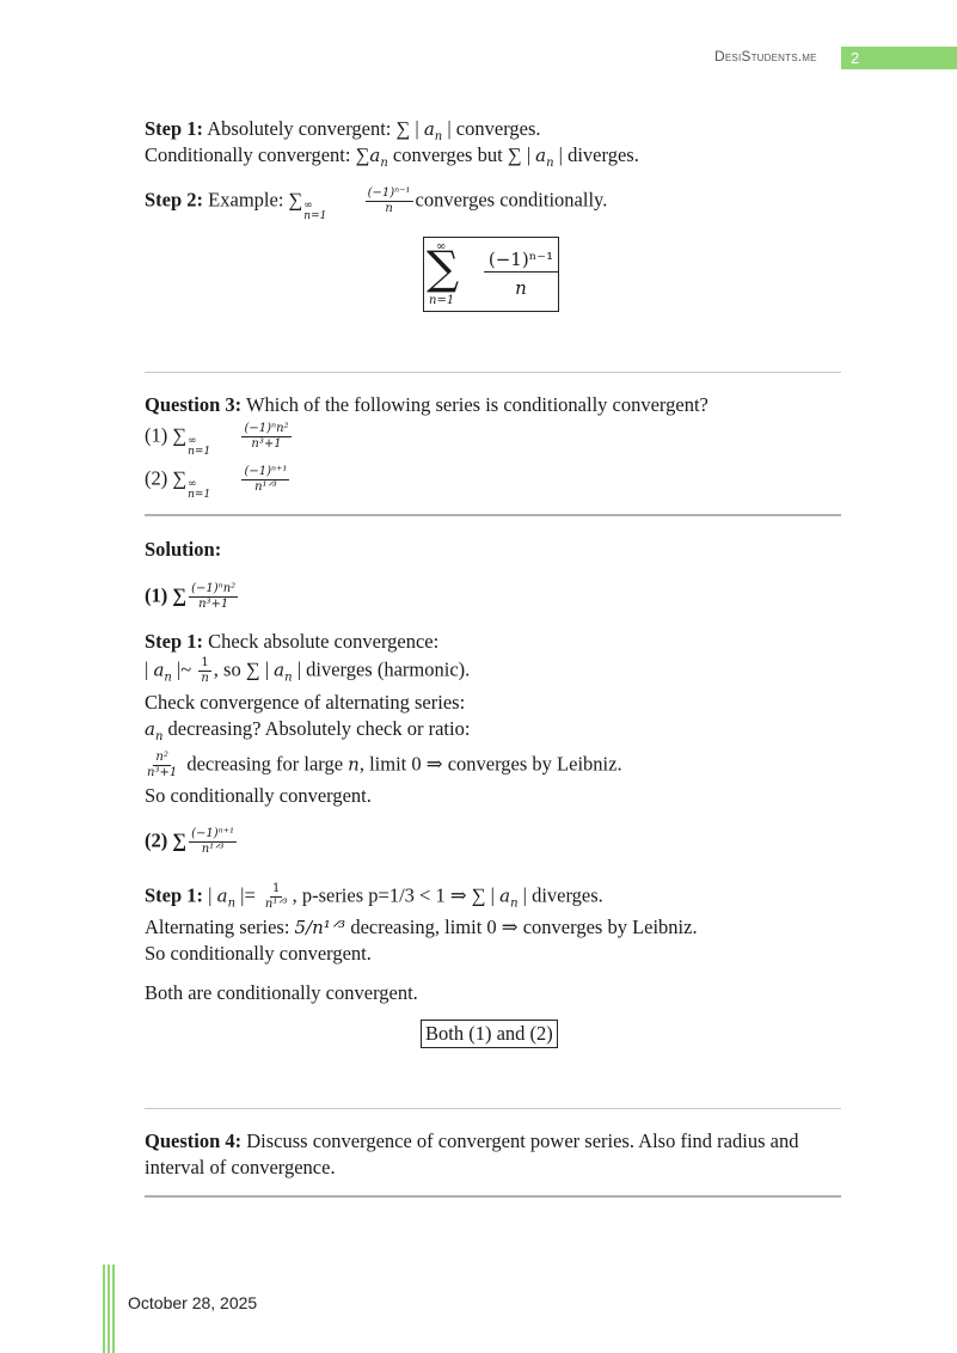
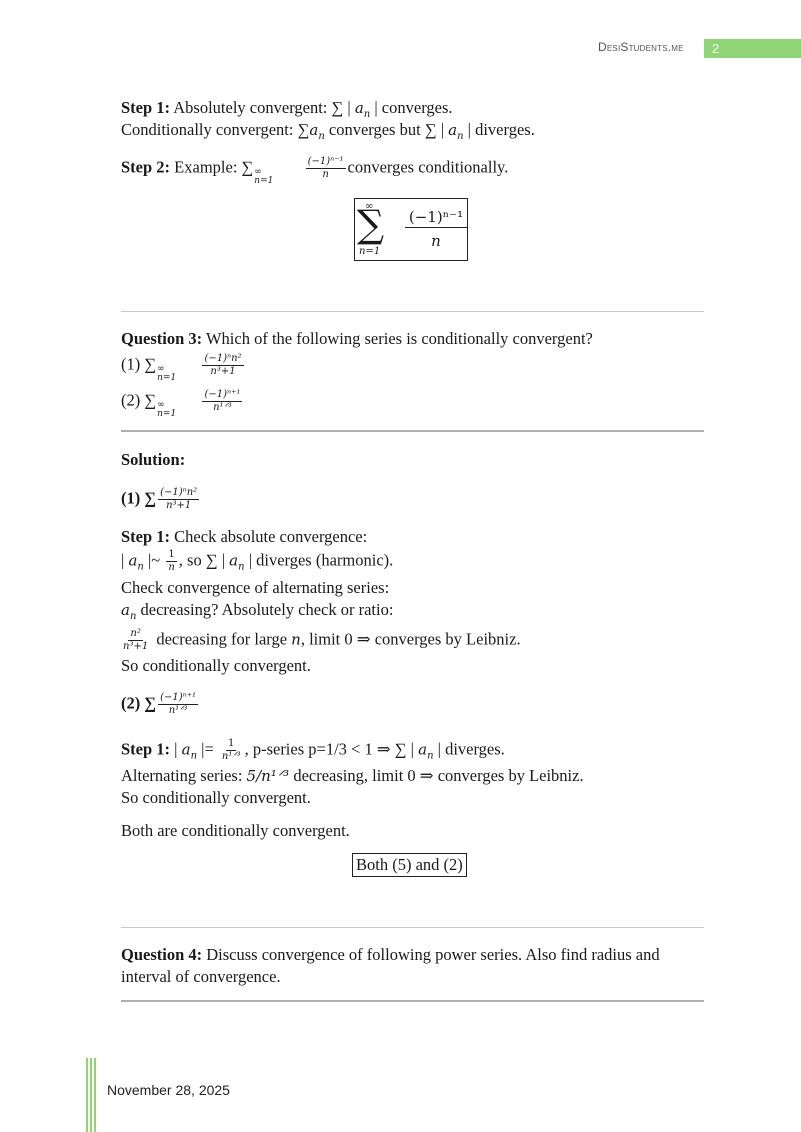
  DesiStudents.me
  2
  Step 1: Absolutely convergent: ∑ | an | converges.
  Conditionally convergent: ∑an converges but ∑ | an | diverges.
  Step 2: Example: ∑
  ∞
  n=1
  (−1)ⁿ⁻¹
  n
  converges conditionally.
  ∞
  ∑
  n=1
  (−1)ⁿ⁻¹
  n
  Question 3: Which of the following series is conditionally convergent?
  (1) ∑
  ∞
  n=1
  (−1)ⁿn²
  n³+1
  (2) ∑
  ∞
  n=1
  (−1)ⁿ⁺¹
  n¹ᐟ³
  Solution:
  (1) ∑
  (−1)ⁿn²
  n³+1
  Step 1: Check absolute convergence:
  | an |~
  1
  n
  , so ∑ | an | diverges (harmonic).
  Check convergence of alternating series:
  an decreasing? Absolutely check or ratio:
  n²
  n³+1
  decreasing for large n, limit 0 ⇒ converges by Leibniz.
  So conditionally convergent.
  (2) ∑
  (−1)ⁿ⁺¹
  n¹ᐟ³
  Step 1: | an |=
  1
  n¹ᐟ³
  , p-series p=1/3 < 1 ⇒ ∑ | an | diverges.
  Alternating series: 5/n¹ᐟ³ decreasing, limit 0 ⇒ converges by Leibniz.
  So conditionally convergent.
  Both are conditionally convergent.
- Both (1) and (2)
+ Both (5) and (2)
- Question 4: Discuss convergence of convergent power series. Also find radius and
+ Question 4: Discuss convergence of following power series. Also find radius and
  interval of convergence.
- October 28, 2025
+ November 28, 2025
